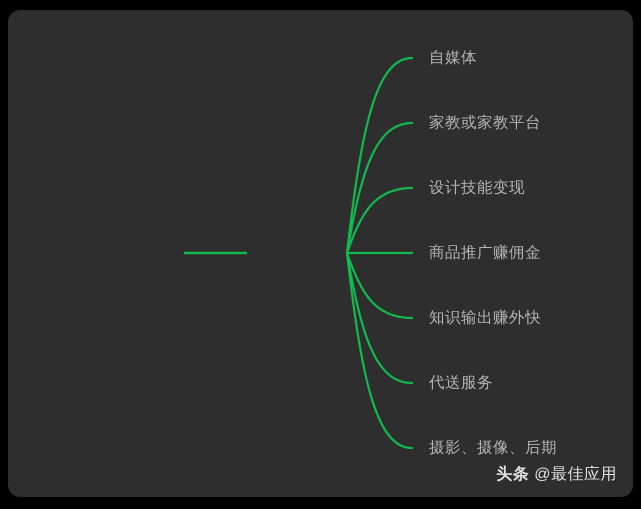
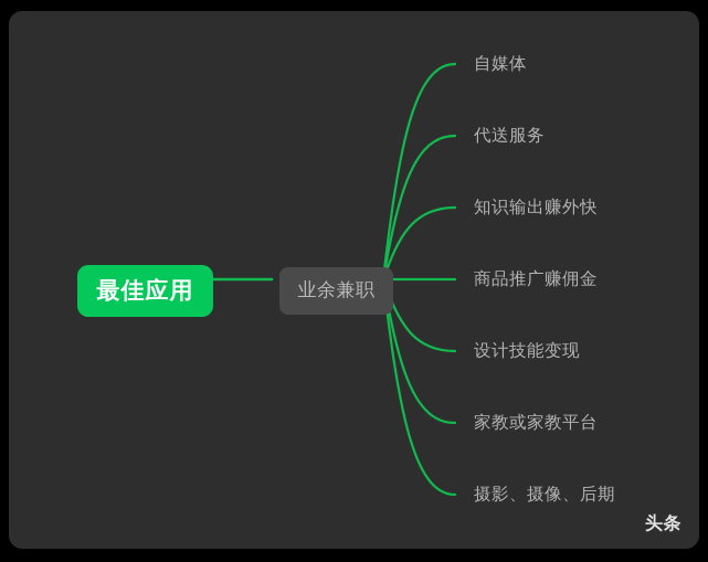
+ 最佳应用
+ 业余兼职
  自媒体
- 家教或家教平台
+ 代送服务
- 设计技能变现
+ 知识输出赚外快
  商品推广赚佣金
- 知识输出赚外快
+ 设计技能变现
- 代送服务
+ 家教或家教平台
  摄影、摄像、后期
  头条
- @最佳应用
